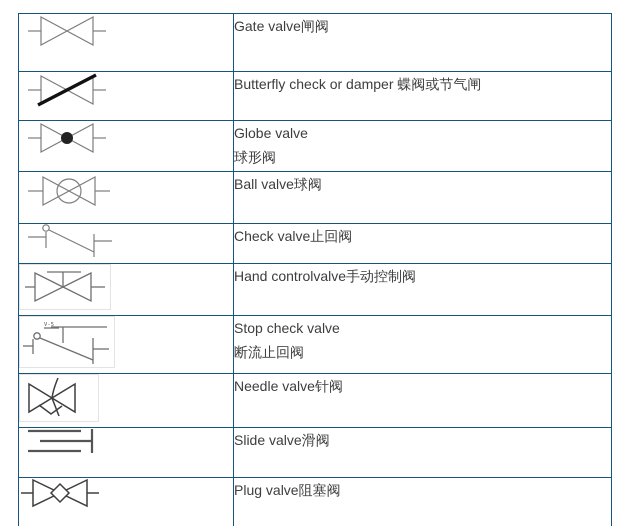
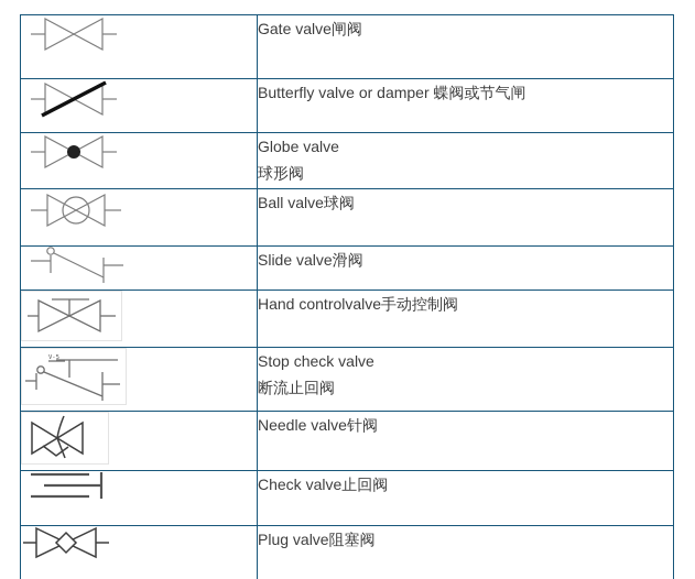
  	Gate valve闸阀
- 	Butterfly check or damper 蝶阀或节气闸
+ 	Butterfly valve or damper 蝶阀或节气闸
  	Globe valve 球形阀
  	Ball valve球阀
- 	Check valve止回阀
+ 	Slide valve滑阀
  	Hand controlvalve手动控制阀
  	Stop check valve 断流止回阀
  	Needle valve针阀
- 	Slide valve滑阀
+ 	Check valve止回阀
  	Plug valve阻塞阀
